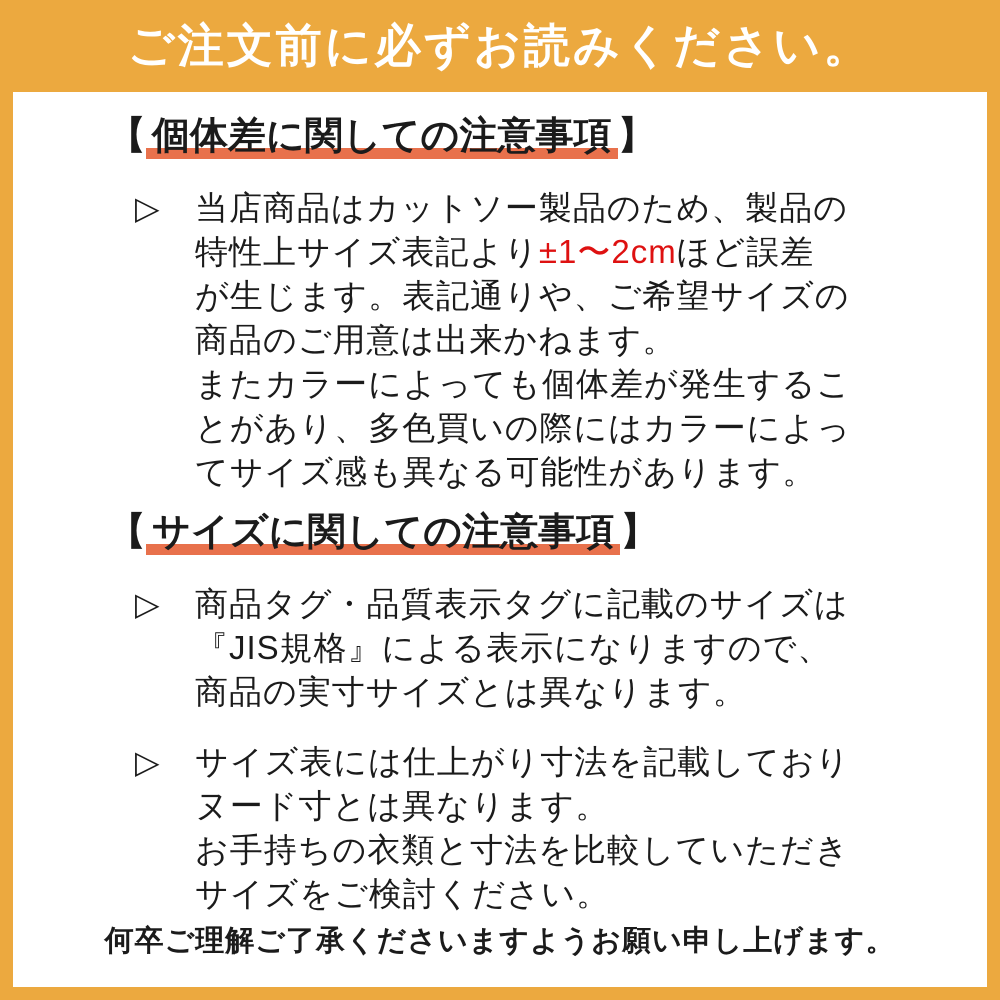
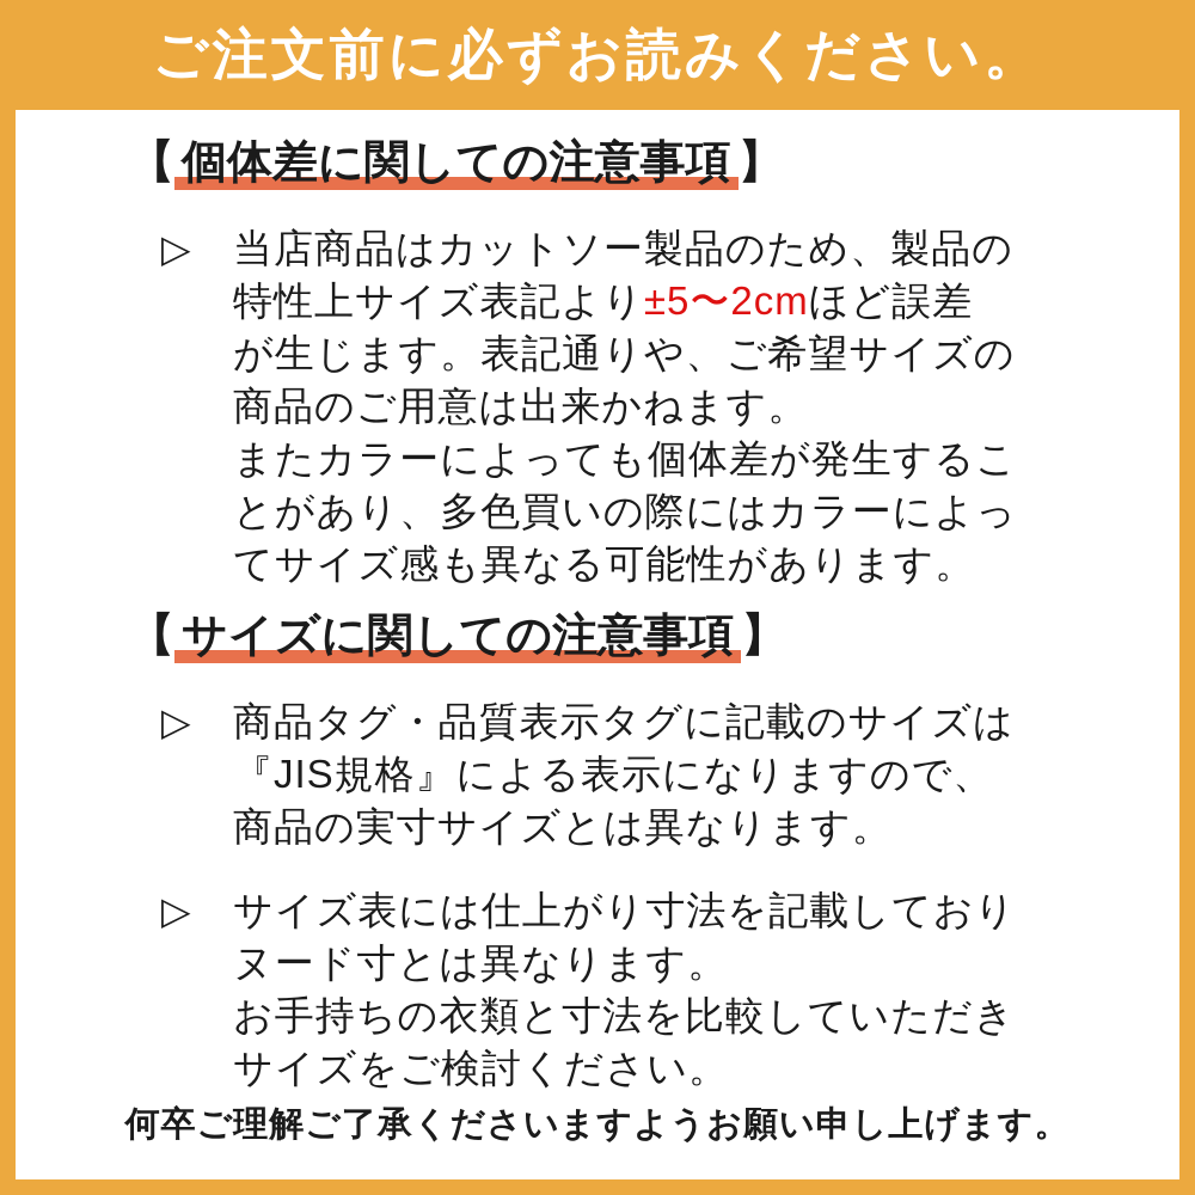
  ご注文前に必ずお読みください。
  【 個体差に関しての注意事項 】
  ▷
  当店商品はカットソー製品のため、製品の
- 特性上サイズ表記より±1〜2cmほど誤差
+ 特性上サイズ表記より±5〜2cmほど誤差
  が生じます。表記通りや、ご希望サイズの
  商品のご用意は出来かねます。
  またカラーによっても個体差が発生するこ
  とがあり、多色買いの際にはカラーによっ
  てサイズ感も異なる可能性があります。
  【 サイズに関しての注意事項 】
  ▷
  商品タグ・品質表示タグに記載のサイズは
  『JIS規格』による表示になりますので、
  商品の実寸サイズとは異なります。
  ▷
  サイズ表には仕上がり寸法を記載しており
  ヌード寸とは異なります。
  お手持ちの衣類と寸法を比較していただき
  サイズをご検討ください。
  何卒ご理解ご了承くださいますようお願い申し上げます。
